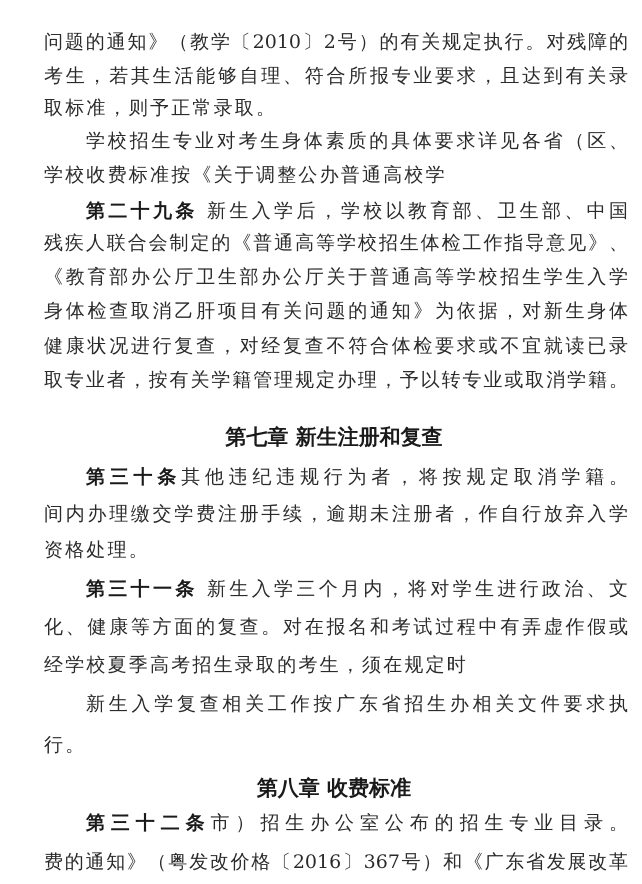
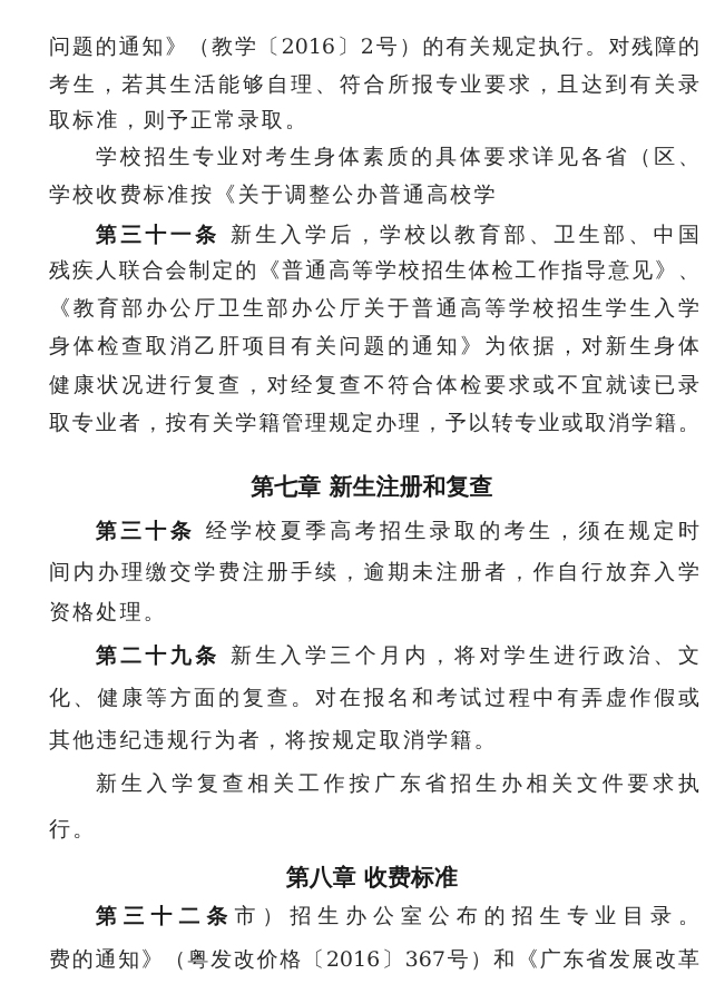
- 问题的通知》（教学〔2010〕2号）的有关规定执行。对残障的
+ 问题的通知》（教学〔2016〕2号）的有关规定执行。对残障的
  考生，若其生活能够自理、符合所报专业要求，且达到有关录
  取标准，则予正常录取。
  学校招生专业对考生身体素质的具体要求详见各省（区、
  学校收费标准按《关于调整公办普通高校学
- 第二十九条 新生入学后，学校以教育部、卫生部、中国
+ 第三十一条 新生入学后，学校以教育部、卫生部、中国
  残疾人联合会制定的《普通高等学校招生体检工作指导意见》、
  《教育部办公厅卫生部办公厅关于普通高等学校招生学生入学
  身体检查取消乙肝项目有关问题的通知》为依据，对新生身体
  健康状况进行复查，对经复查不符合体检要求或不宜就读已录
  取专业者，按有关学籍管理规定办理，予以转专业或取消学籍。
  第七章 新生注册和复查
- 第三十条其他违纪违规行为者，将按规定取消学籍。
+ 第三十条 经学校夏季高考招生录取的考生，须在规定时
  间内办理缴交学费注册手续，逾期未注册者，作自行放弃入学
  资格处理。
- 第三十一条 新生入学三个月内，将对学生进行政治、文
+ 第二十九条 新生入学三个月内，将对学生进行政治、文
  化、健康等方面的复查。对在报名和考试过程中有弄虚作假或
- 经学校夏季高考招生录取的考生，须在规定时
+ 其他违纪违规行为者，将按规定取消学籍。
  新生入学复查相关工作按广东省招生办相关文件要求执
  行。
  第八章 收费标准
  第三十二条市）招生办公室公布的招生专业目录。
  费的通知》（粤发改价格〔2016〕367号）和《广东省发展改革
